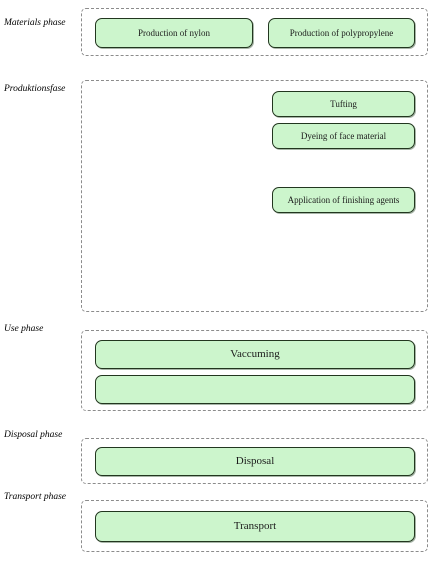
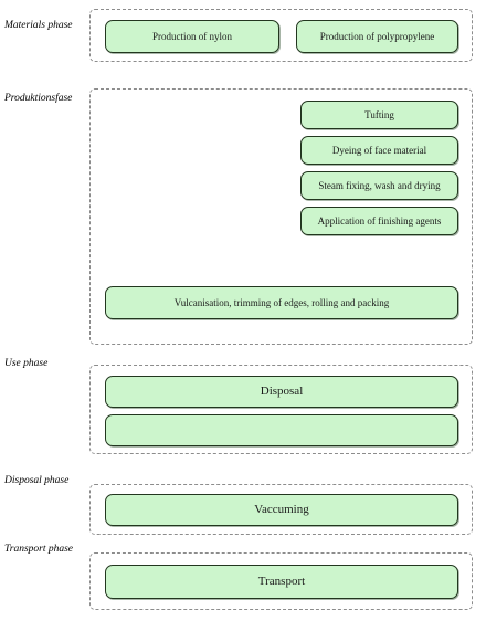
  Materials phase
  Production of nylon
  Production of polypropylene
  Produktionsfase
  Tufting
  Dyeing of face material
+ Steam fixing, wash and drying
  Application of finishing agents
+ Vulcanisation, trimming of edges, rolling and packing
  Use phase
- Vaccuming
+ Disposal
  Disposal phase
- Disposal
+ Vaccuming
  Transport phase
  Transport
